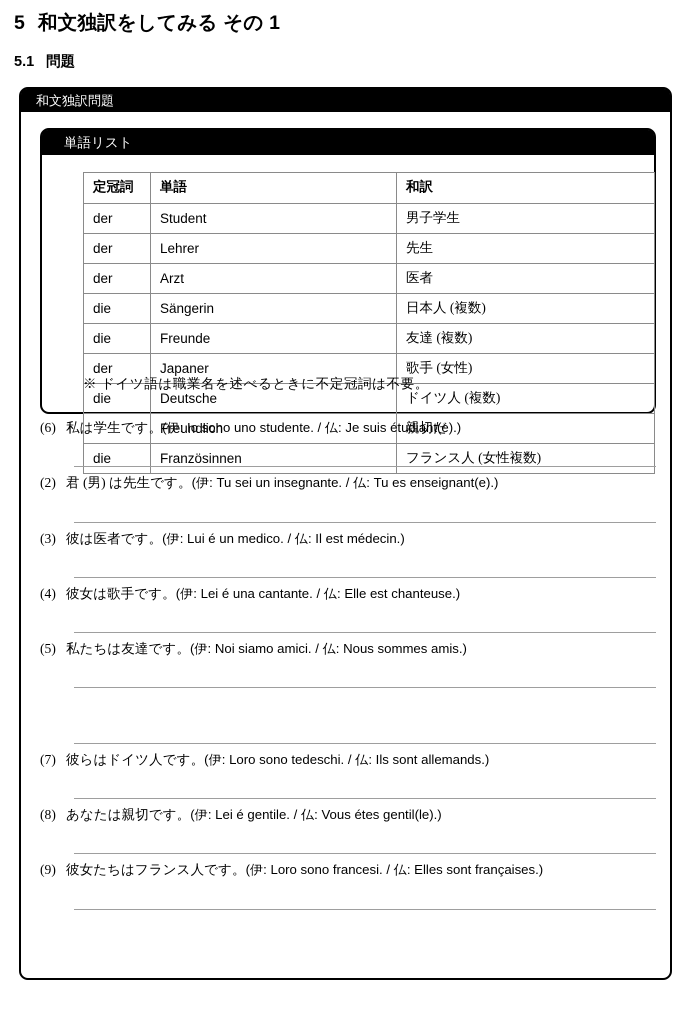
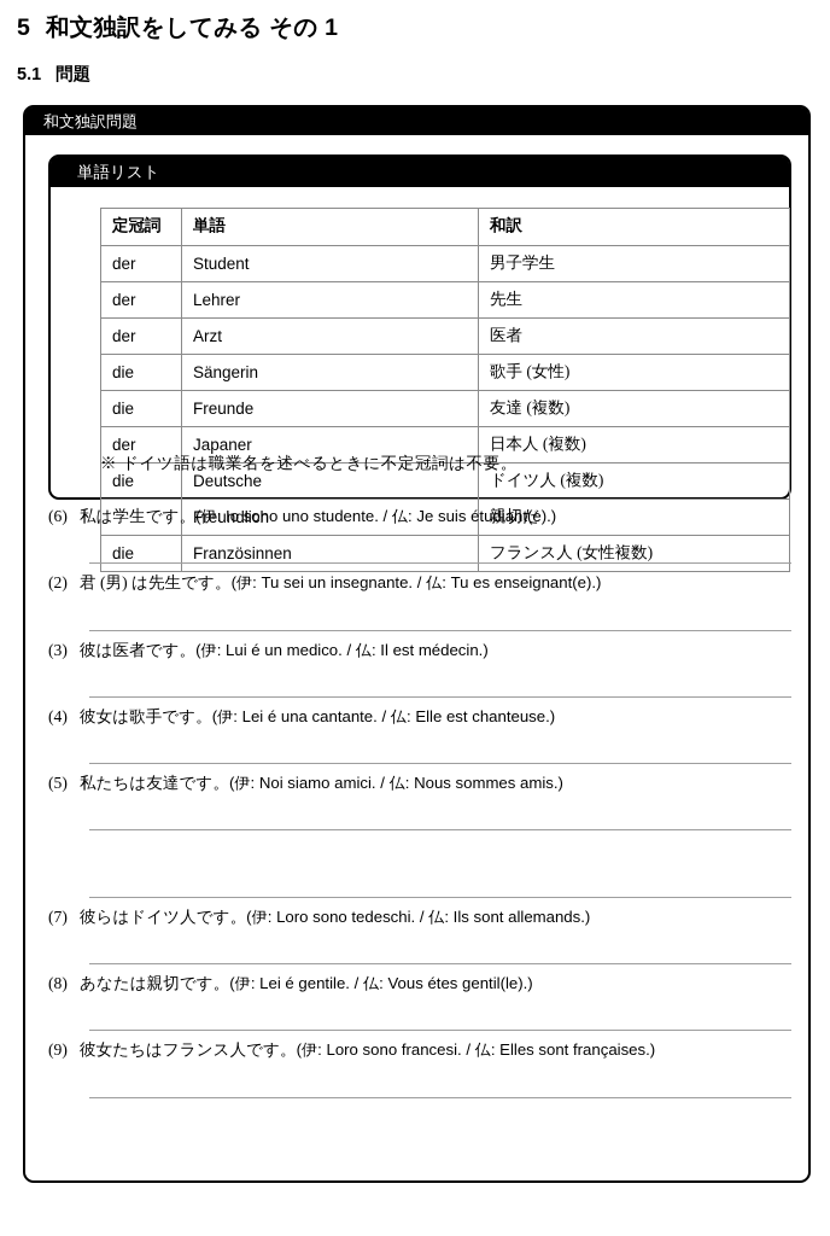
  5 和文独訳をしてみる その 1
  5.1 問題
  和文独訳問題
  単語リスト
  定冠詞	単語	和訳
  der	Student	男子学生
  der	Lehrer	先生
  der	Arzt	医者
- die	Sängerin	日本人 (複数)
+ die	Sängerin	歌手 (女性)
  die	Freunde	友達 (複数)
- der	Japaner	歌手 (女性)
+ der	Japaner	日本人 (複数)
  die	Deutsche	ドイツ人 (複数)
  	Freundlich	親切だ
  die	Französinnen	フランス人 (女性複数)
  ※ ドイツ語は職業名を述べるときに不定冠詞は不要。
  (6) 私は学生です。(伊: Io sono uno studente. / 仏: Je suis étudiant(e).)
  (2) 君 (男) は先生です。(伊: Tu sei un insegnante. / 仏: Tu es enseignant(e).)
  (3) 彼は医者です。(伊: Lui é un medico. / 仏: Il est médecin.)
  (4) 彼女は歌手です。(伊: Lei é una cantante. / 仏: Elle est chanteuse.)
  (5) 私たちは友達です。(伊: Noi siamo amici. / 仏: Nous sommes amis.)
  (7) 彼らはドイツ人です。(伊: Loro sono tedeschi. / 仏: Ils sont allemands.)
  (8) あなたは親切です。(伊: Lei é gentile. / 仏: Vous étes gentil(le).)
  (9) 彼女たちはフランス人です。(伊: Loro sono francesi. / 仏: Elles sont françaises.)
